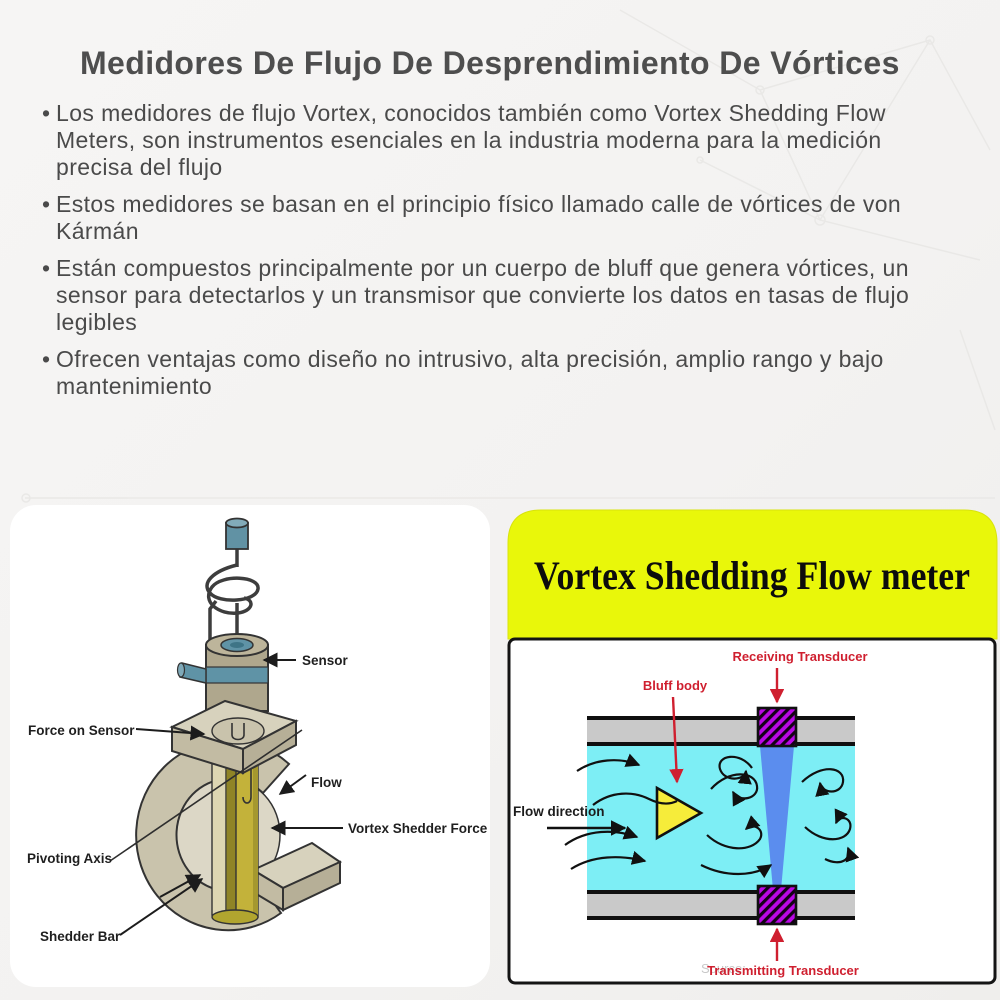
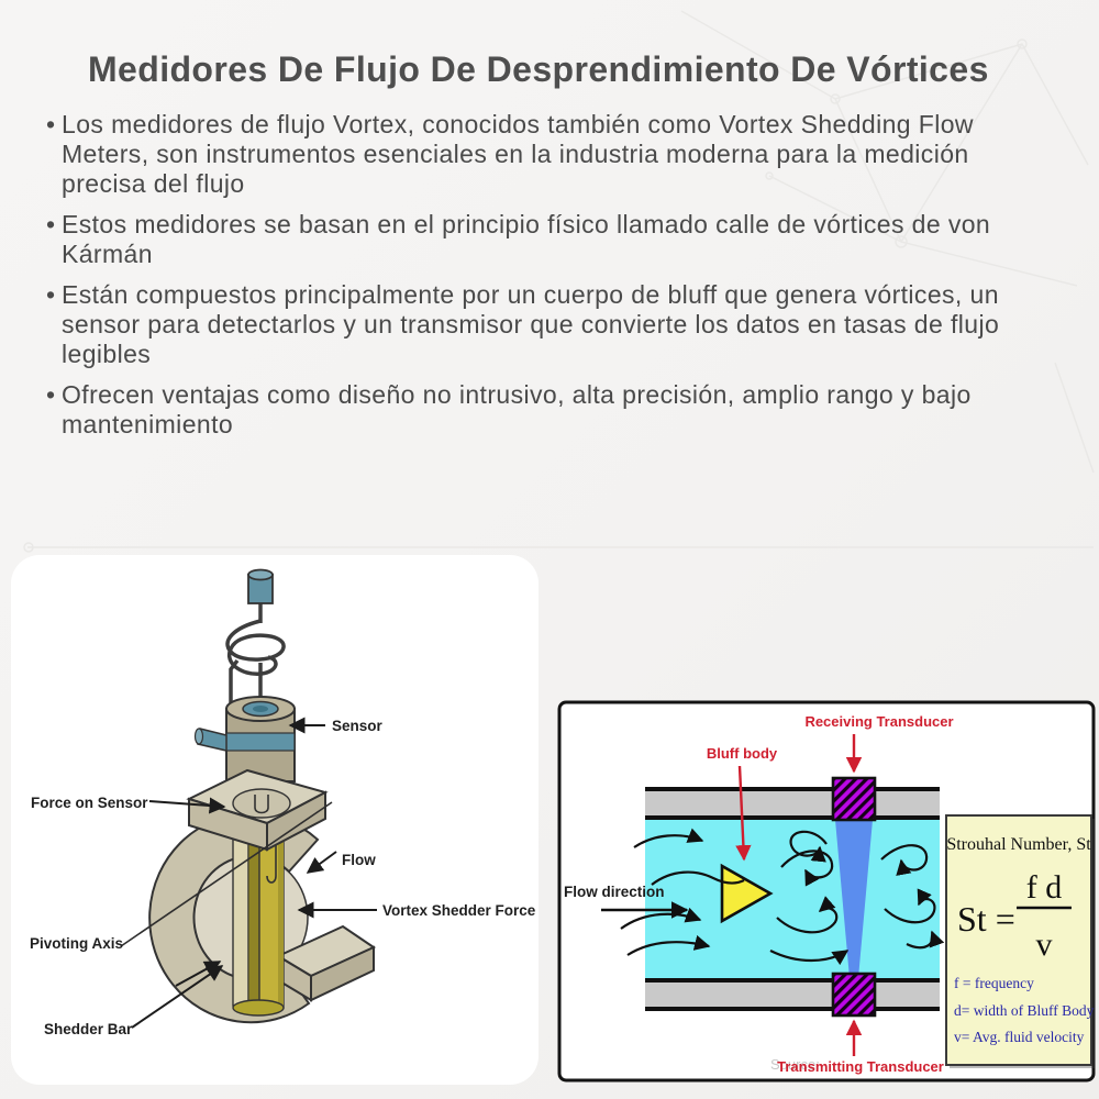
  Medidores De Flujo De Desprendimiento De Vórtices
  •
  Los medidores de flujo Vortex, conocidos también como Vortex Shedding Flow Meters, son instrumentos esenciales en la industria moderna para la medición precisa del flujo
  •
  Estos medidores se basan en el principio físico llamado calle de vórtices de von Kármán
  •
  Están compuestos principalmente por un cuerpo de bluff que genera vórtices, un sensor para detectarlos y un transmisor que convierte los datos en tasas de flujo legibles
  •
  Ofrecen ventajas como diseño no intrusivo, alta precisión, amplio rango y bajo mantenimiento
  Sensor
  Force on Sensor
  Flow
  Vortex Shedder Force
  Pivoting Axis
  Shedder Bar
- Vortex Shedding Flow meter
  Receiving Transducer
  Bluff body
  Flow direction
  Source:
  Transmitting Transducer
+ Strouhal Number, St
+ St =
+ f d
+ v
+ f = frequency
+ d= width of Bluff Body
+ v= Avg. fluid velocity
